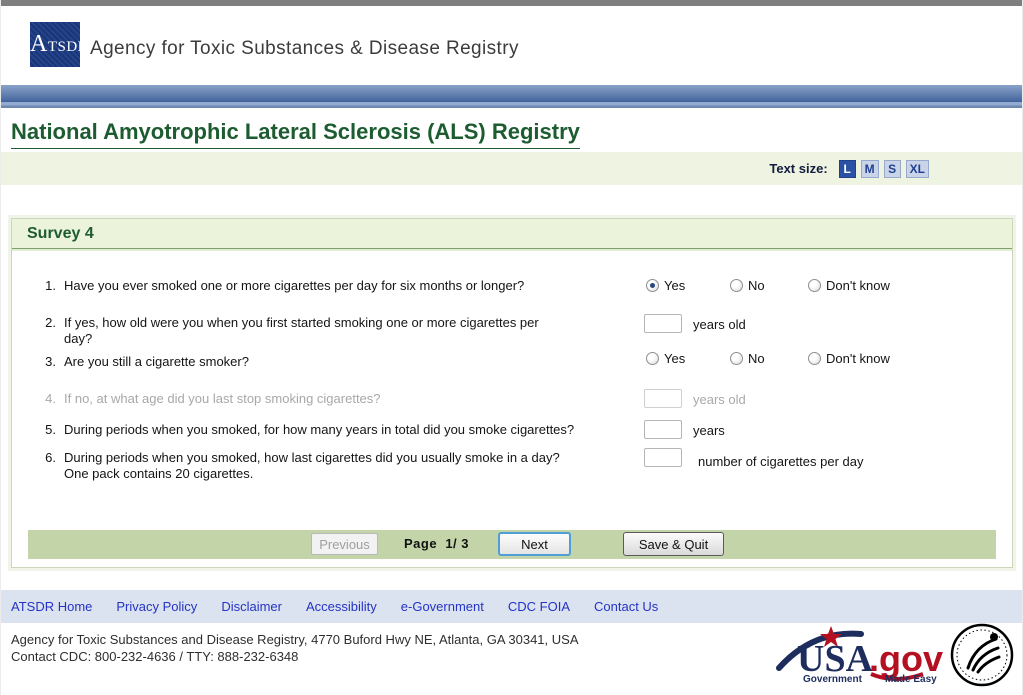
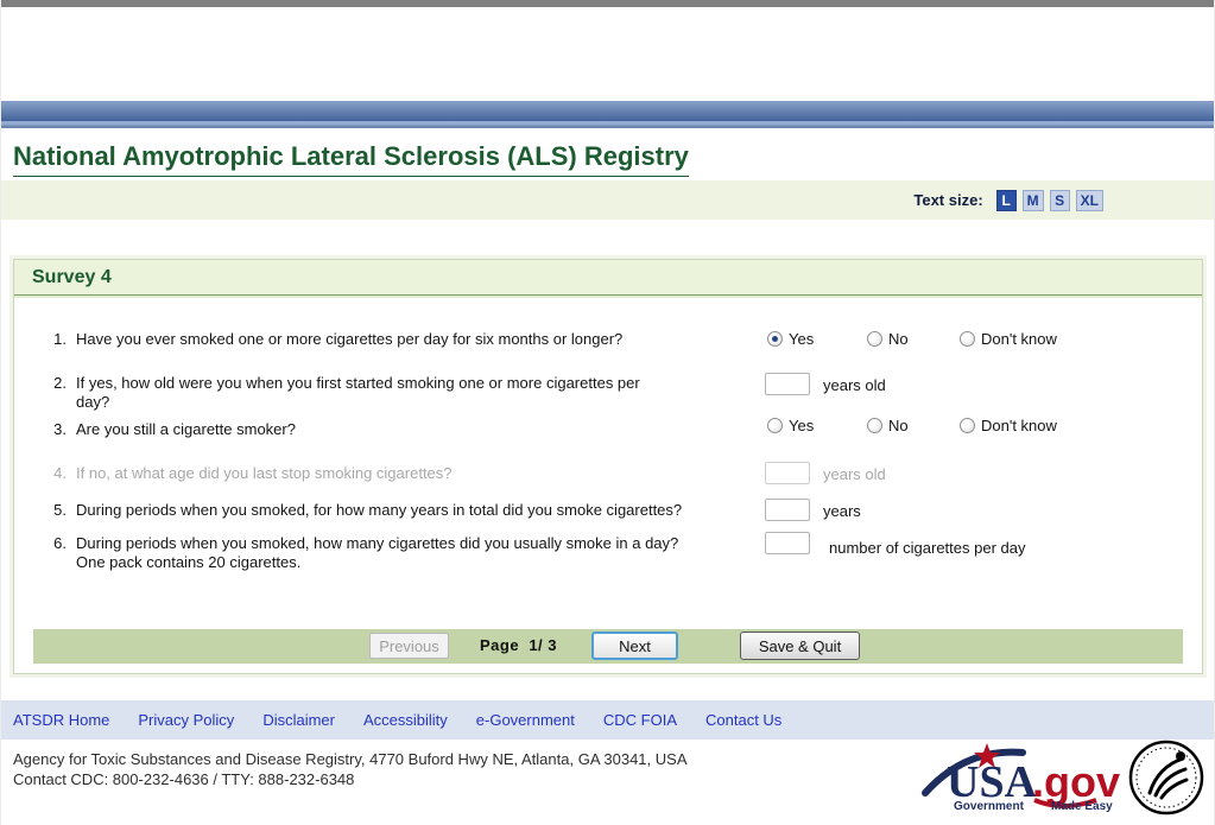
- ATSDR
- Agency for Toxic Substances & Disease Registry
  National Amyotrophic Lateral Sclerosis (ALS) Registry
  Text size:
  L
  M
  S
  XL
  Survey 4
  1.
  Have you ever smoked one or more cigarettes per day for six months or longer?
  Yes
  No
  Don't know
  2.
  If yes, how old were you when you first started smoking one or more cigarettes per
  day?
  years old
  3.
  Are you still a cigarette smoker?
  Yes
  No
  Don't know
  4.
  If no, at what age did you last stop smoking cigarettes?
  years old
  5.
  During periods when you smoked, for how many years in total did you smoke cigarettes?
  years
  6.
- During periods when you smoked, how last cigarettes did you usually smoke in a day?
+ During periods when you smoked, how many cigarettes did you usually smoke in a day?
  One pack contains 20 cigarettes.
  number of cigarettes per day
  Previous
  Page 1/ 3
  Next
  Save & Quit
  ATSDR Home
  Privacy Policy
  Disclaimer
  Accessibility
  e-Government
  CDC FOIA
  Contact Us
  Agency for Toxic Substances and Disease Registry, 4770 Buford Hwy NE, Atlanta, GA 30341, USA
  Contact CDC: 800-232-4636 / TTY: 888-232-6348
  USA
  .gov
  Government
  Made Easy
